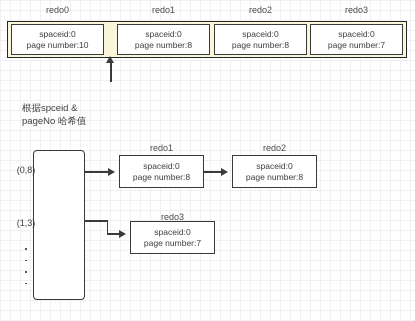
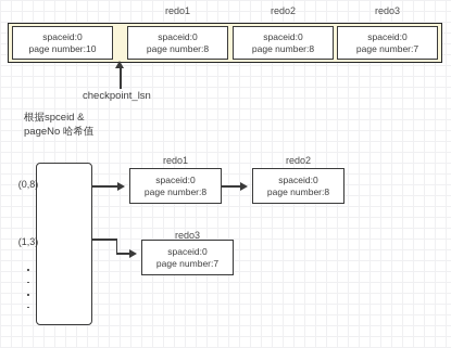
- redo0
  spaceid:0
  page number:10
  redo1
  spaceid:0
  page number:8
  redo2
  spaceid:0
  page number:8
  redo3
  spaceid:0
  page number:7
+ checkpoint_lsn
  根据spceid &
  pageNo 哈希值
  (0,8)
  (1,3)
  redo1
  spaceid:0
  page number:8
  redo2
  spaceid:0
  page number:8
  redo3
  spaceid:0
  page number:7
